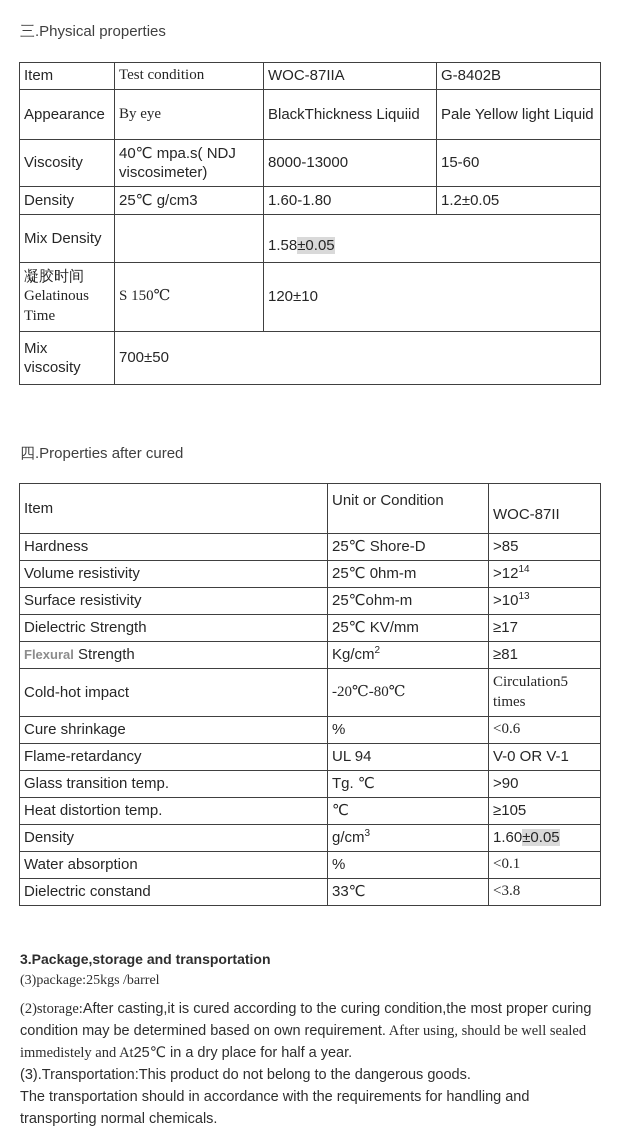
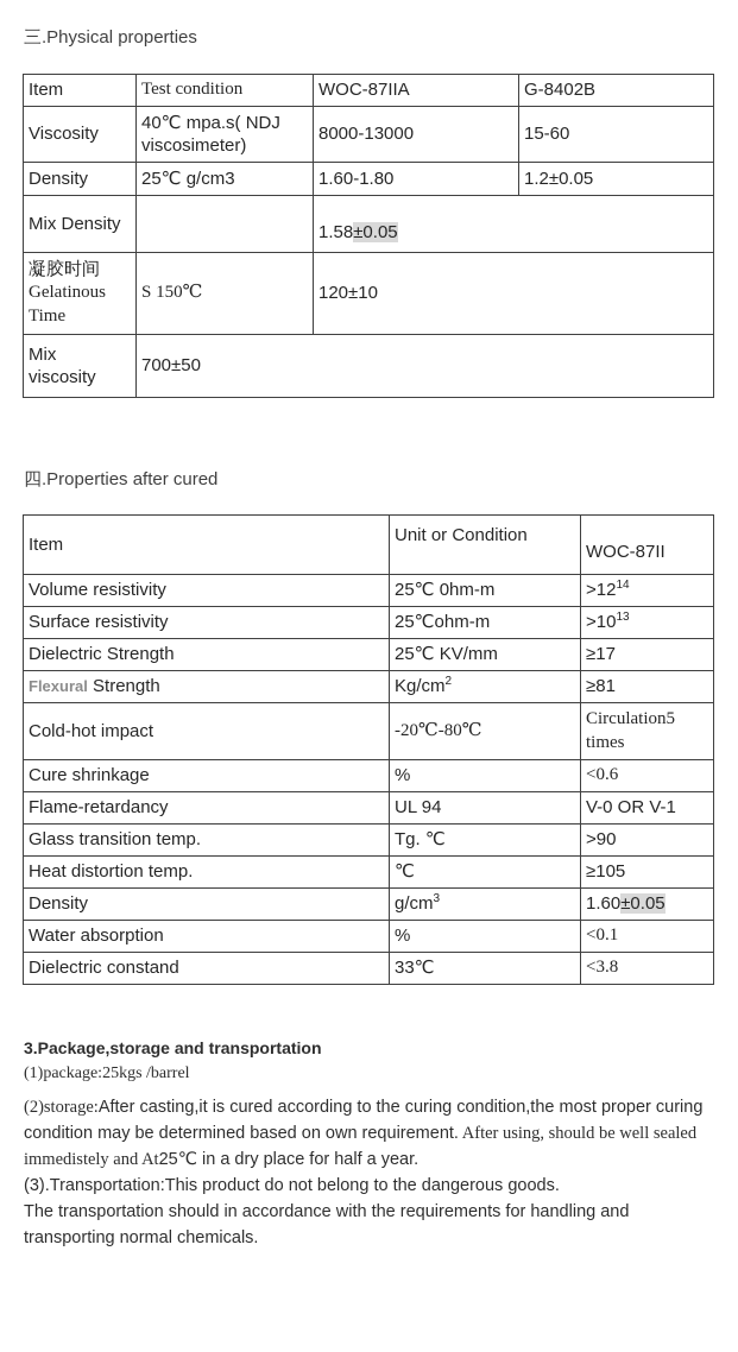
  三.Physical properties
  Item	Test condition	WOC-87IIA	G-8402B
- Appearance	By eye	BlackThickness Liquiid	Pale Yellow light Liquid
  Viscosity	40℃ mpa.s( NDJ viscosimeter)	8000-13000	15-60
  Density	25℃ g/cm3	1.60-1.80	1.2±0.05
  Mix Density		1.58±0.05
  凝胶时间 Gelatinous Time	S 150℃	120±10
  Mix viscosity	700±50
  四.Properties after cured
  Item	Unit or Condition	WOC-87II
- Hardness	25℃ Shore-D	>85
  Volume resistivity	25℃ 0hm-m	>1214
  Surface resistivity	25℃ohm-m	>1013
  Dielectric Strength	25℃ KV/mm	≥17
  Flexural Strength	Kg/cm2	≥81
  Cold-hot impact	-20℃-80℃	Circulation5 times
  Cure shrinkage	%	<0.6
  Flame-retardancy	UL 94	V-0 OR V-1
  Glass transition temp.	Tg. ℃	>90
  Heat distortion temp.	℃	≥105
  Density	g/cm3	1.60±0.05
  Water absorption	%	<0.1
  Dielectric constand	33℃	<3.8
  3.Package,storage and transportation
- (3)package:25kgs /barrel
+ (1)package:25kgs /barrel
  (2)storage:After casting,it is cured according to the curing condition,the most proper curing condition may be determined based on own requirement. After using, should be well sealed immedistely and At25℃ in a dry place for half a year.
  (3).Transportation:This product do not belong to the dangerous goods.
  The transportation should in accordance with the requirements for handling and transporting normal chemicals.
